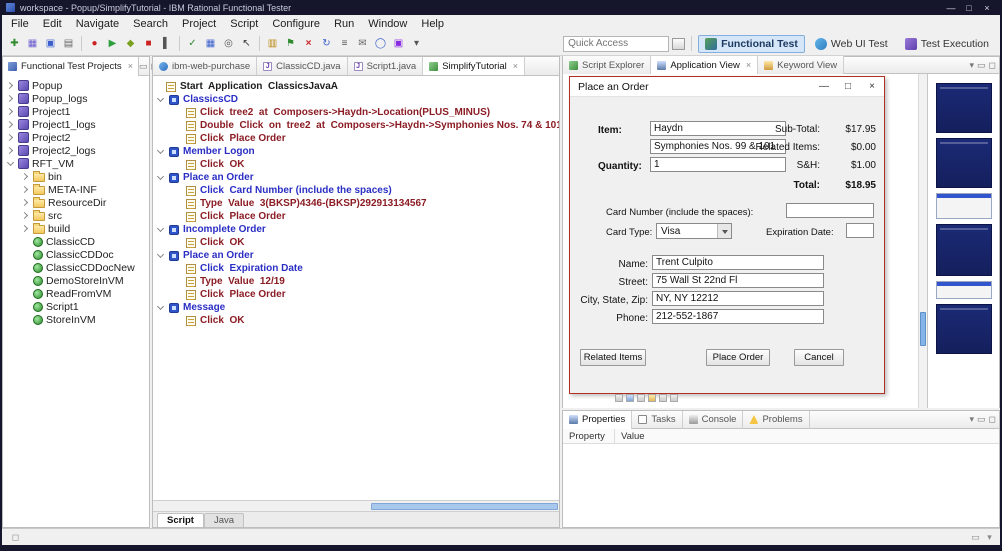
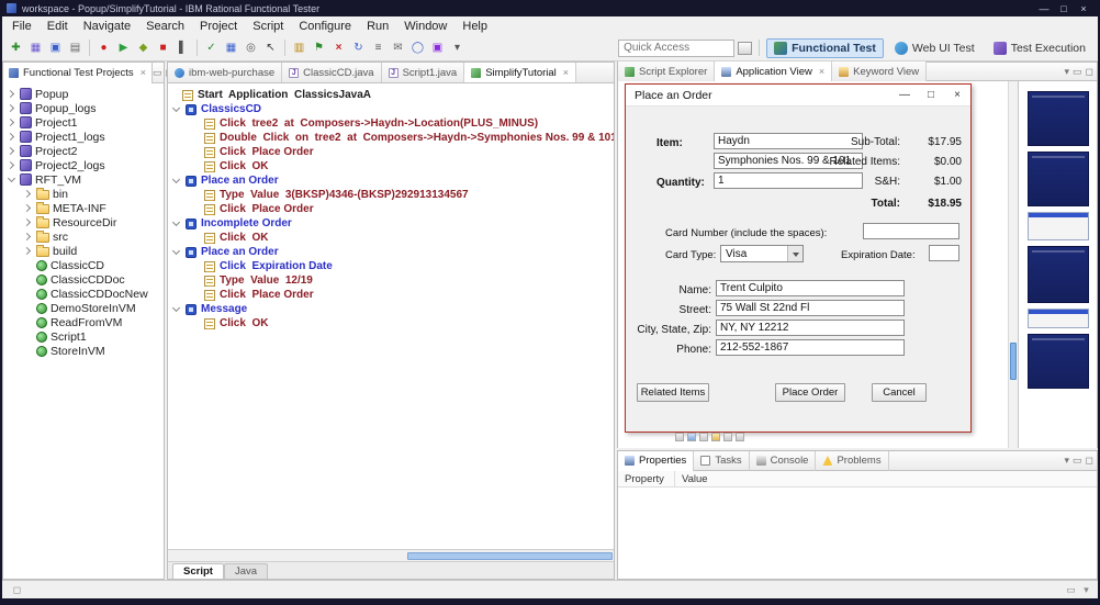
  workspace - Popup/SimplifyTutorial - IBM Rational Functional Tester
  —
  □
  ×
  File
  Edit
  Navigate
  Search
  Project
  Script
  Configure
  Run
  Window
  Help
  ✚
  ▦
  ▣
  ▤
  ●
  ▶
  ◆
  ■
  ▌
  ✓
  ▦
  ◎
  ↖
  ▥
  ⚑
  ×
  ↻
  ≡
  ✉
  ◯
  ▣
  ▾
  Quick Access
  Functional Test
  Web UI Test
  Test Execution
  Functional Test Projects
  ×
  ▭
  Popup
  Popup_logs
  Project1
  Project1_logs
  Project2
  Project2_logs
  RFT_VM
  bin
  META-INF
  ResourceDir
  src
  build
  ClassicCD
  ClassicCDDoc
  ClassicCDDocNew
  DemoStoreInVM
  ReadFromVM
  Script1
  StoreInVM
  ibm-web-purchase
  ClassicCD.java
  Script1.java
  SimplifyTutorial
  ×
  Start Application ClassicsJavaA
  ClassicsCD
  Click tree2 at Composers->Haydn->Location(PLUS_MINUS)
- Double Click on tree2 at Composers->Haydn->Symphonies Nos. 74 & 101
+ Double Click on tree2 at Composers->Haydn->Symphonies Nos. 99 & 101
  Click Place Order
- Member Logon
  Click OK
  Place an Order
- Click Card Number (include the spaces)
  Type Value 3(BKSP)4346-(BKSP)292913134567
  Click Place Order
  Incomplete Order
  Click OK
  Place an Order
  Click Expiration Date
  Type Value 12/19
  Click Place Order
  Message
  Click OK
  Script
  Java
  Script Explorer
  Application View
  ×
  Keyword View
  ▾
  ▭
  ◻
  Place an Order
  —
  □
  ×
  Item:
  Haydn
  Sub-Total:
  $17.95
  Symphonies Nos. 99 & 101
  Related Items:
  $0.00
  Quantity:
  1
  S&H:
  $1.00
  Total:
  $18.95
  Card Number (include the spaces):
  Card Type:
  Visa
  Expiration Date:
  Name:
  Trent Culpito
  Street:
  75 Wall St 22nd Fl
  City, State, Zip:
  NY, NY 12212
  Phone:
  212-552-1867
  Related Items
  Place Order
  Cancel
  Properties
  Tasks
  Console
  Problems
  ▾
  ▭
  ◻
  Property
  Value
  ◻
  ▭
  ▾
